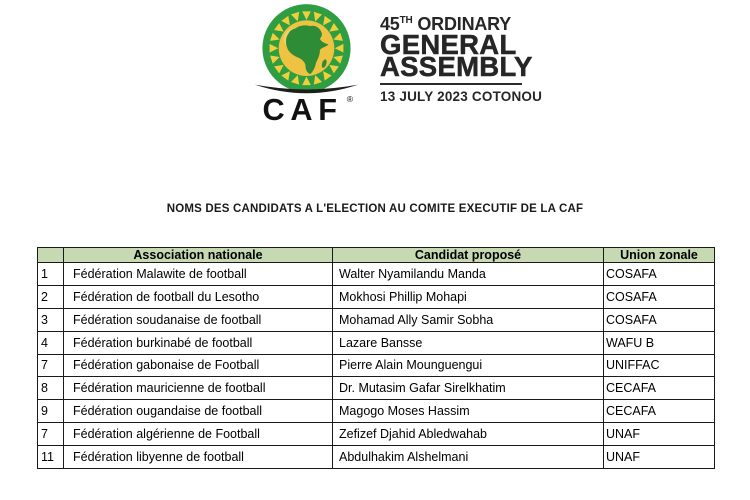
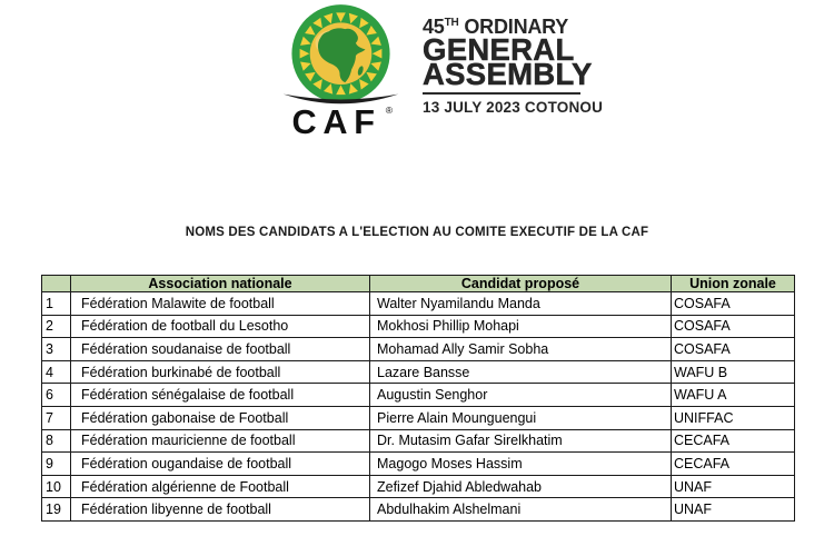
  CAF
  ®
  45TH ORDINARY
  GENERAL
  ASSEMBLY
  13 JULY 2023 COTONOU
  NOMS DES CANDIDATS A L'ELECTION AU COMITE EXECUTIF DE LA CAF
  	Association nationale	Candidat proposé	Union zonale
  1	Fédération Malawite de football	Walter Nyamilandu Manda	COSAFA
  2	Fédération de football du Lesotho	Mokhosi Phillip Mohapi	COSAFA
  3	Fédération soudanaise de football	Mohamad Ally Samir Sobha	COSAFA
  4	Fédération burkinabé de football	Lazare Bansse	WAFU B
+ 6	Fédération sénégalaise de football	Augustin Senghor	WAFU A
  7	Fédération gabonaise de Football	Pierre Alain Mounguengui	UNIFFAC
  8	Fédération mauricienne de football	Dr. Mutasim Gafar Sirelkhatim	CECAFA
  9	Fédération ougandaise de football	Magogo Moses Hassim	CECAFA
- 7	Fédération algérienne de Football	Zefizef Djahid Abledwahab	UNAF
+ 10	Fédération algérienne de Football	Zefizef Djahid Abledwahab	UNAF
- 11	Fédération libyenne de football	Abdulhakim Alshelmani	UNAF
+ 19	Fédération libyenne de football	Abdulhakim Alshelmani	UNAF
